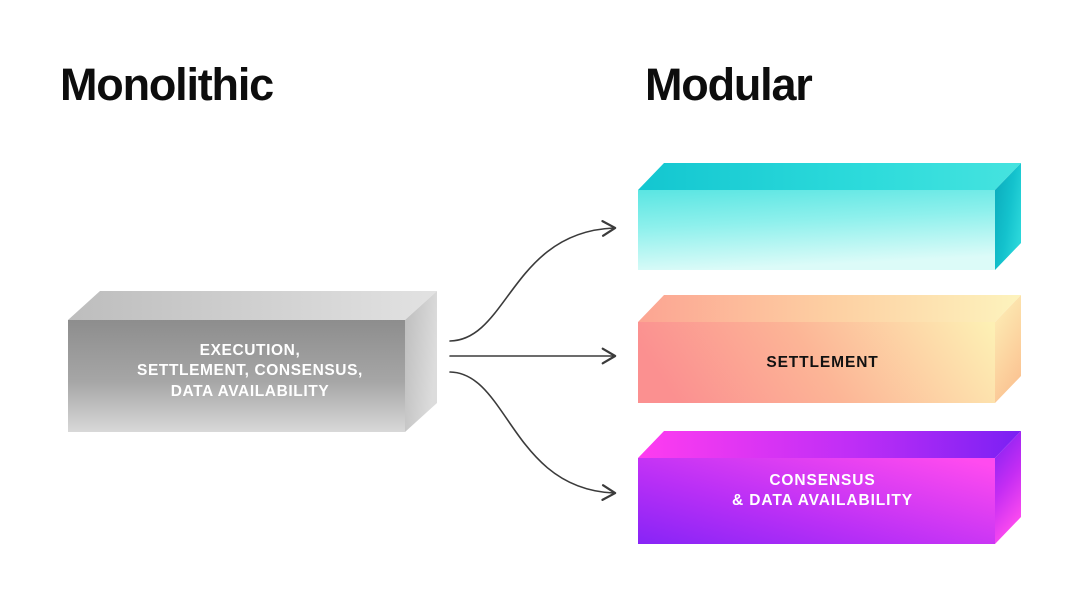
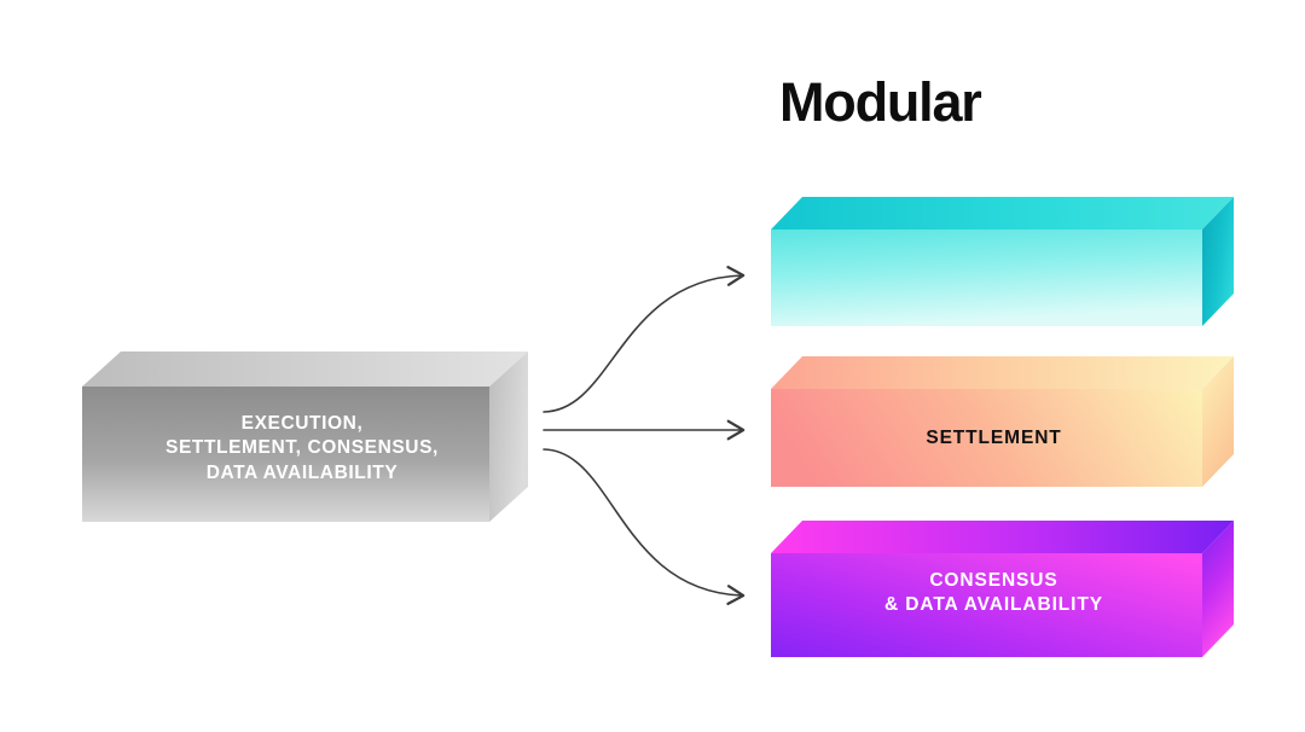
- Monolithic
  Modular
  EXECUTION,
  SETTLEMENT, CONSENSUS,
  DATA AVAILABILITY
  SETTLEMENT
  CONSENSUS
  & DATA AVAILABILITY
